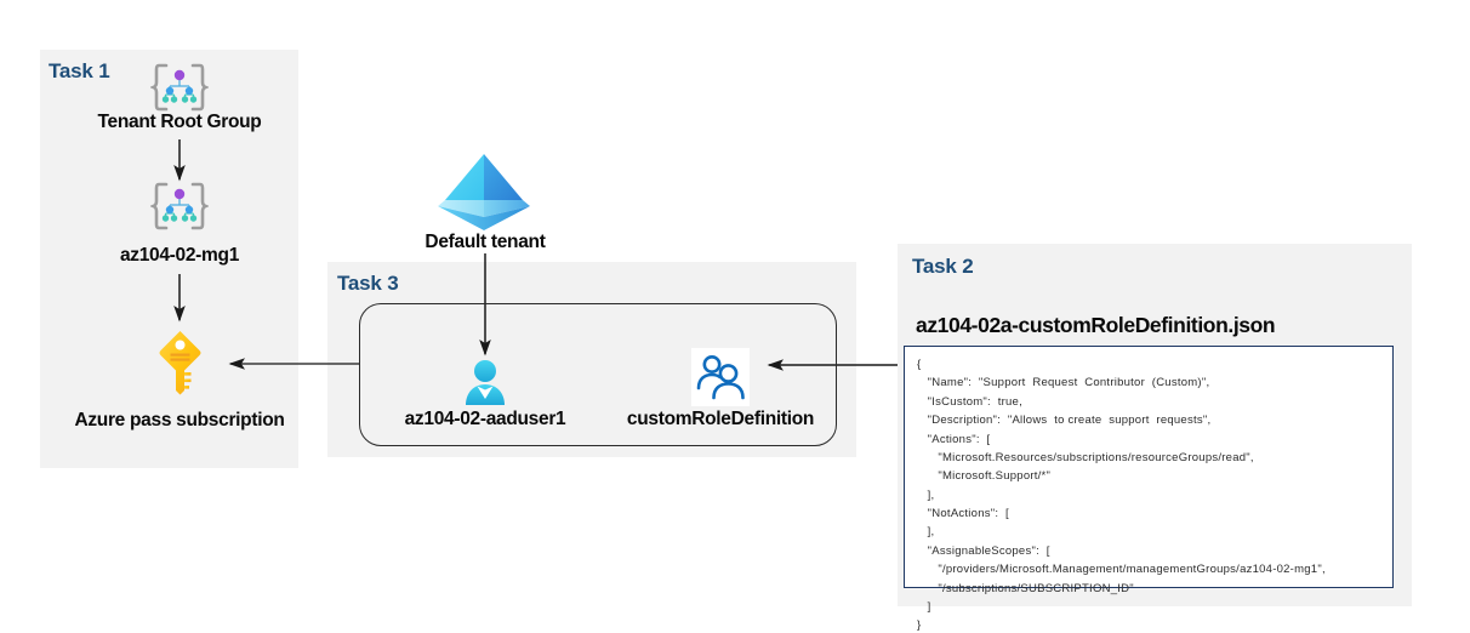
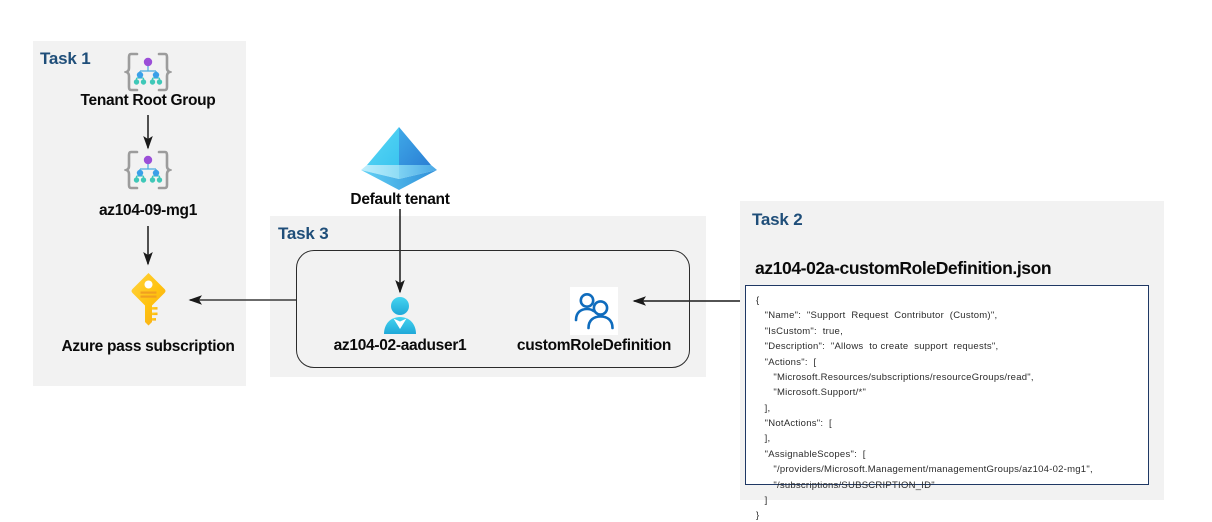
  Task 1
  Tenant Root Group
- az104-02-mg1
+ az104-09-mg1
  Azure pass subscription
  Default tenant
  Task 3
  az104-02-aaduser1
  customRoleDefinition
  Task 2
  az104-02a-customRoleDefinition.json
  {
  "Name": "Support Request Contributor (Custom)",
  "IsCustom": true,
  "Description": "Allows to create support requests",
  "Actions": [
  "Microsoft.Resources/subscriptions/resourceGroups/read",
  "Microsoft.Support/*"
  ],
  "NotActions": [
  ],
  "AssignableScopes": [
  "/providers/Microsoft.Management/managementGroups/az104-02-mg1",
  "/subscriptions/SUBSCRIPTION_ID"
  ]
  }
